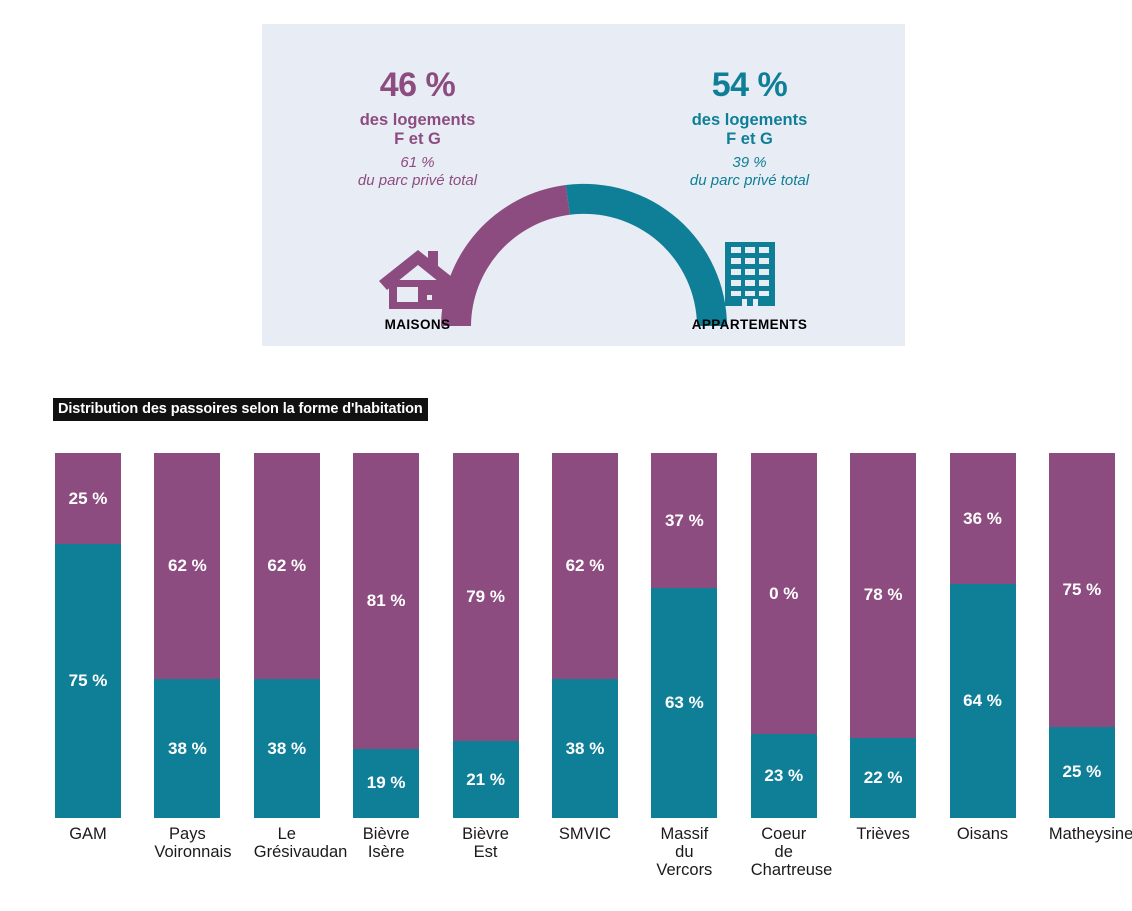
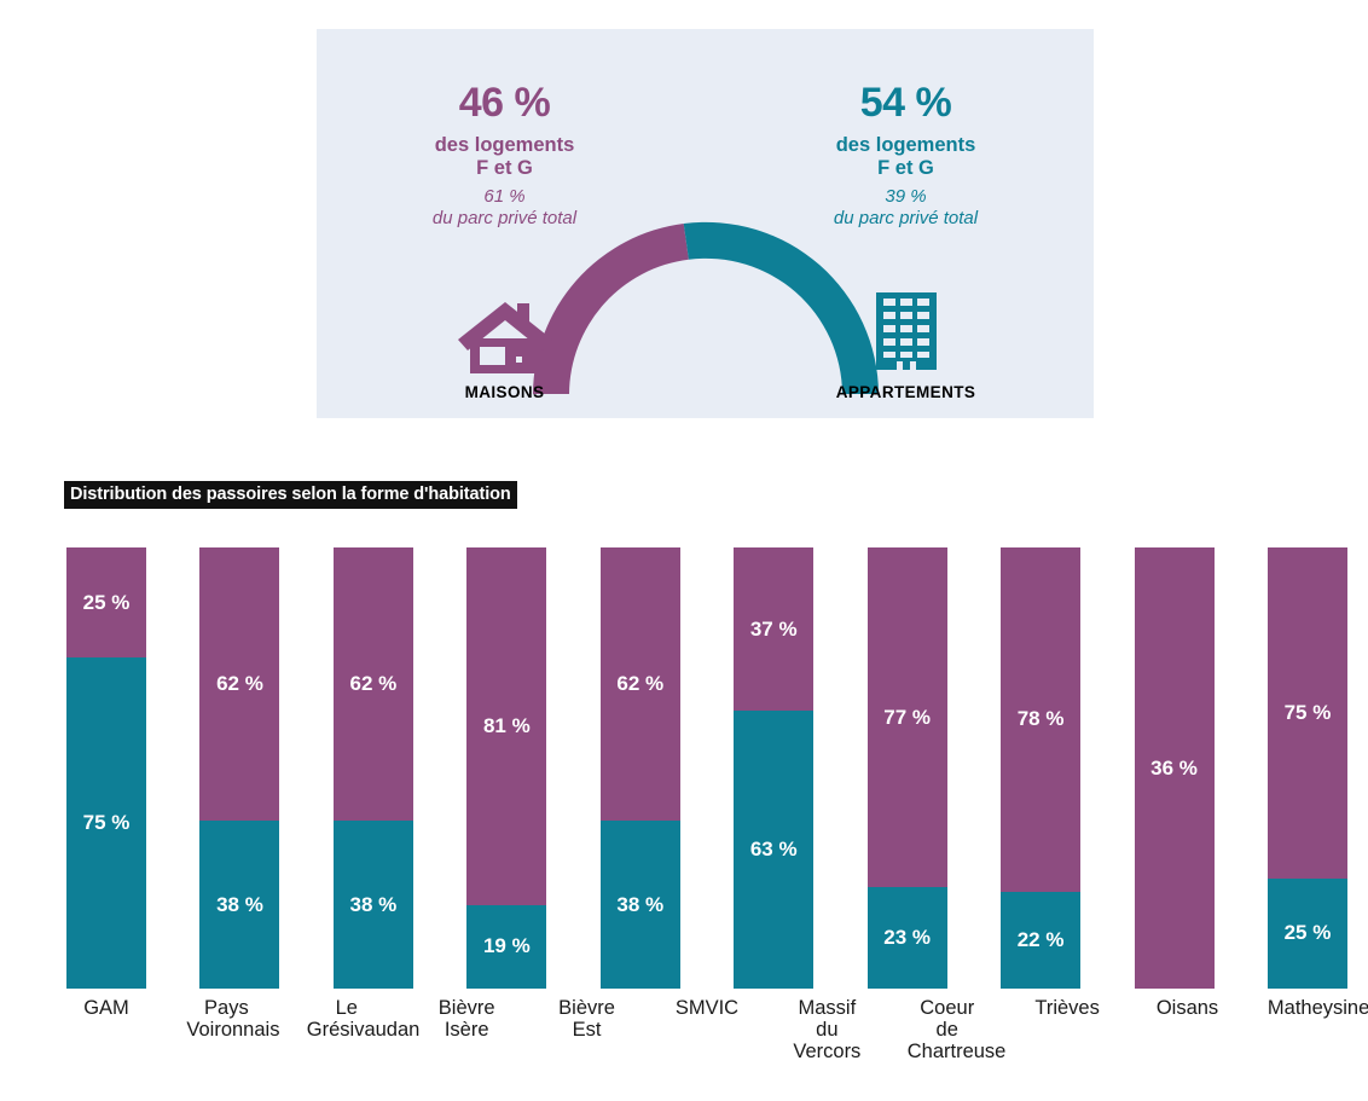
  46 %
  des logements
  F et G
  61 %
  du parc privé total
  54 %
  des logements
  F et G
  39 %
  du parc privé total
  MAISONS
  APPARTEMENTS
  Distribution des passoires selon la forme d'habitation
  25 %
  75 %
  62 %
  38 %
  62 %
  38 %
  81 %
  19 %
- 79 %
- 21 %
  62 %
  38 %
  37 %
  63 %
- 0 %
+ 77 %
  23 %
  78 %
  22 %
  36 %
- 64 %
  75 %
  25 %
  GAM
  Pays
  Voironnais
  Le
  Grésivaudan
  Bièvre
  Isère
  Bièvre
  Est
  SMVIC
  Massif
  du
  Vercors
  Coeur
  de
  Chartreuse
  Trièves
  Oisans
  Matheysine
